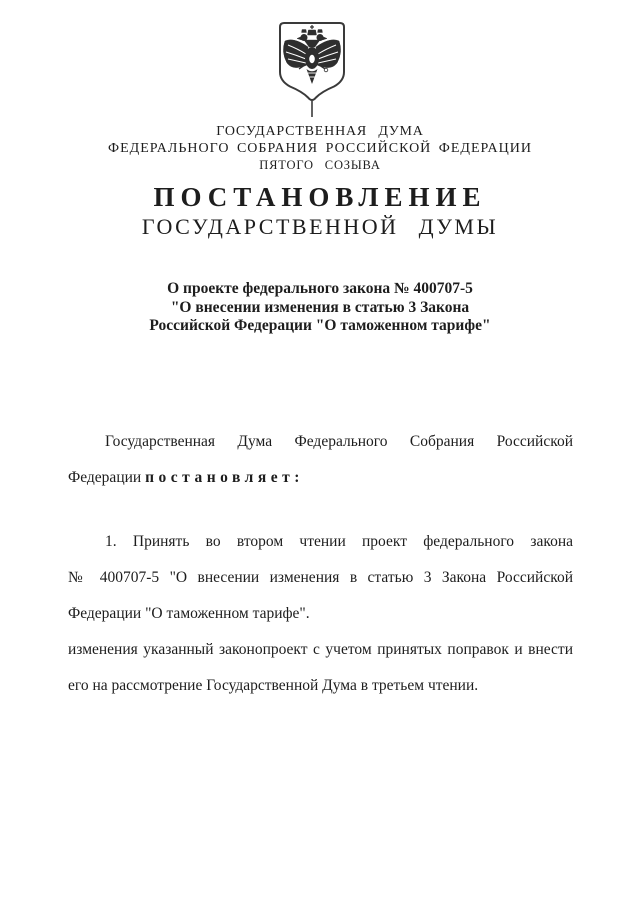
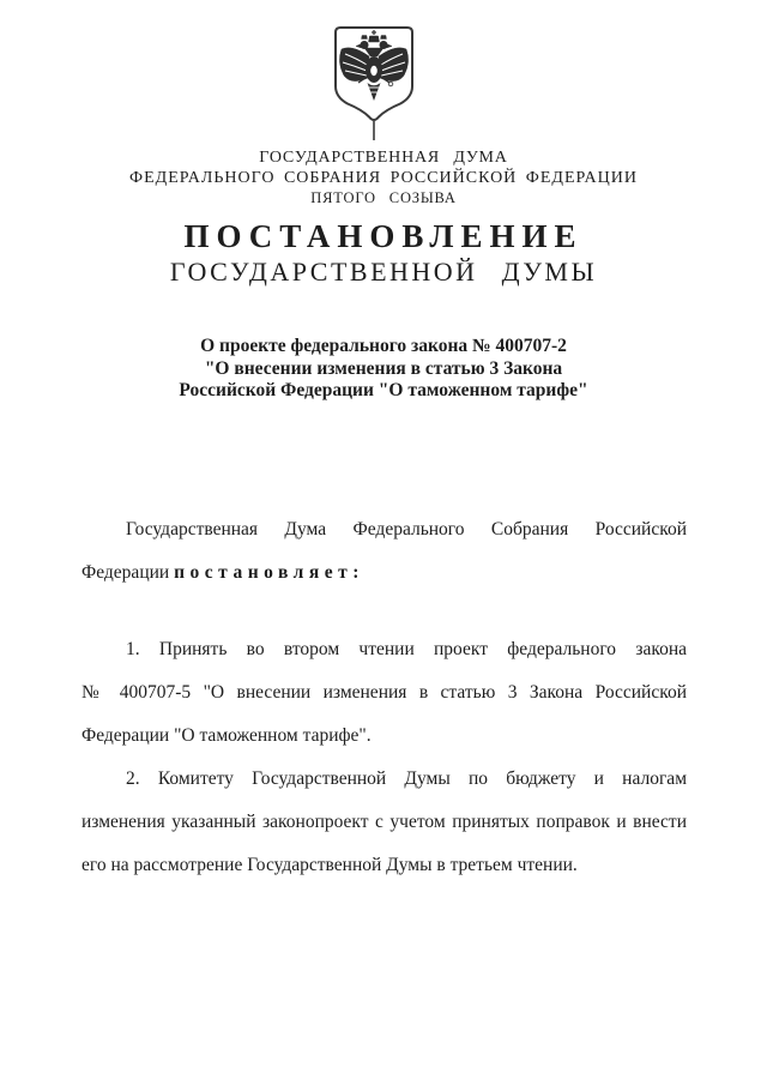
  ГОСУДАРСТВЕННАЯ ДУМА
  ФЕДЕРАЛЬНОГО СОБРАНИЯ РОССИЙСКОЙ ФЕДЕРАЦИИ
  ПЯТОГО СОЗЫВА
  ПОСТАНОВЛЕНИЕ
  ГОСУДАРСТВЕННОЙ ДУМЫ
- О проекте федерального закона № 400707-5
+ О проекте федерального закона № 400707-2
  "О внесении изменения в статью 3 Закона
  Российской Федерации "О таможенном тарифе"
  Государственная Дума Федерального Собрания Российской
  Федерации постановляет:
  1. Принять во втором чтении проект федерального закона
  № 400707-5 "О внесении изменения в статью 3 Закона Российской
  Федерации "О таможенном тарифе".
+ 2. Комитету Государственной Думы по бюджету и налогам
  изменения указанный законопроект с учетом принятых поправок и внести
- его на рассмотрение Государственной Дума в третьем чтении.
+ его на рассмотрение Государственной Думы в третьем чтении.
